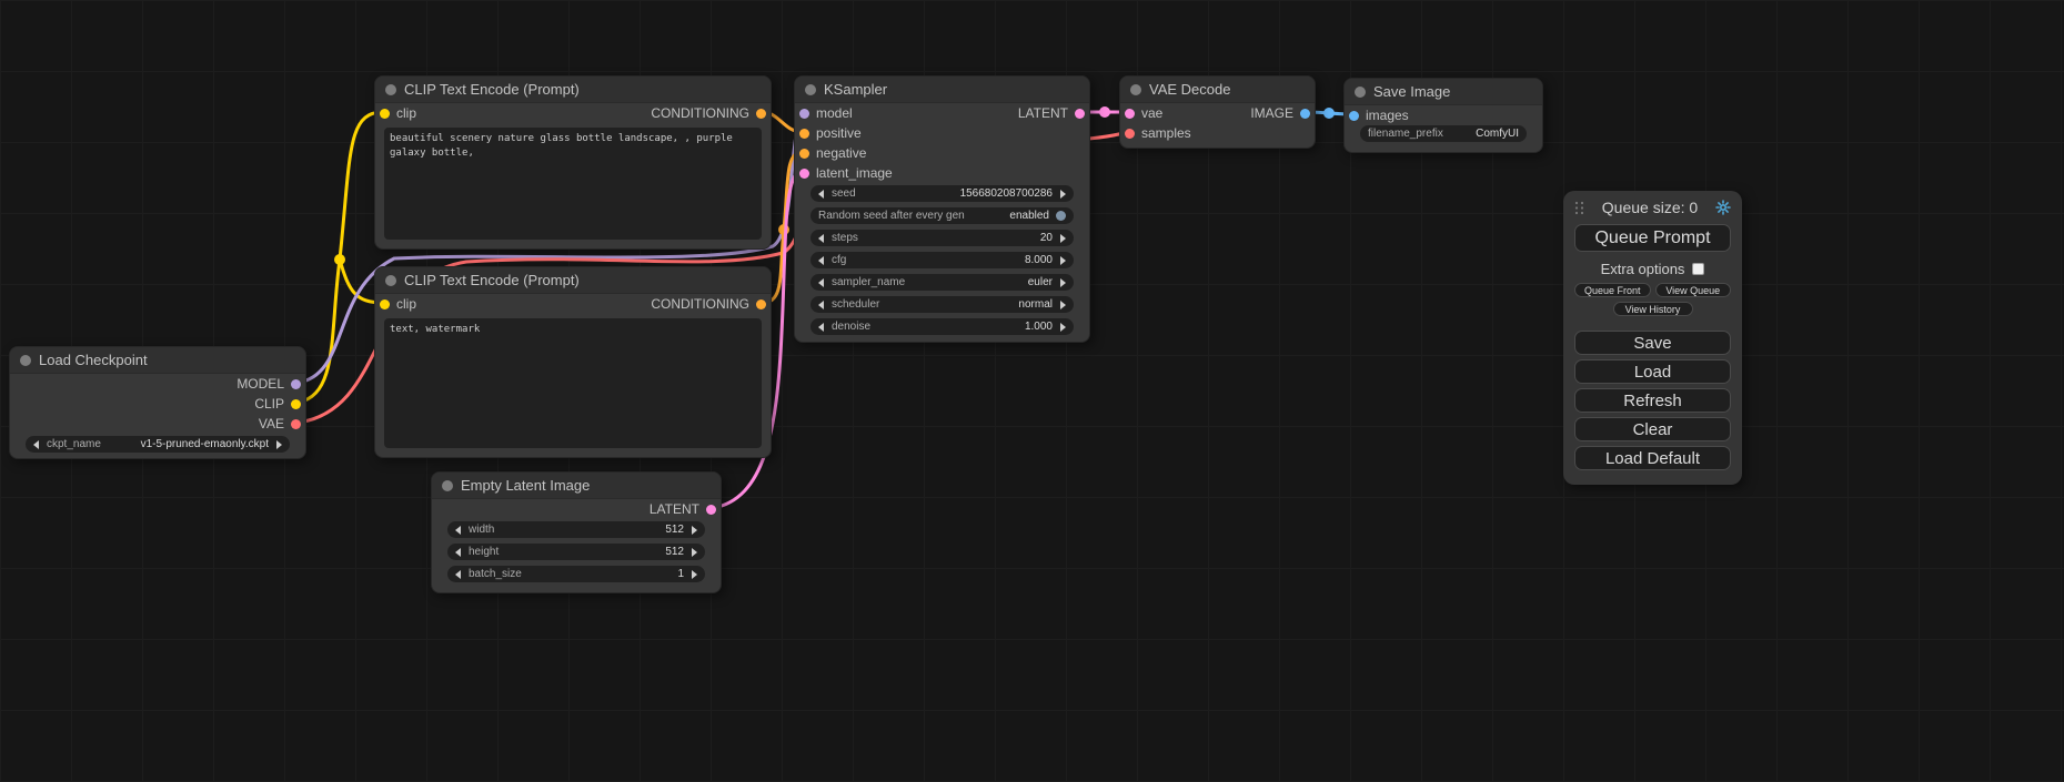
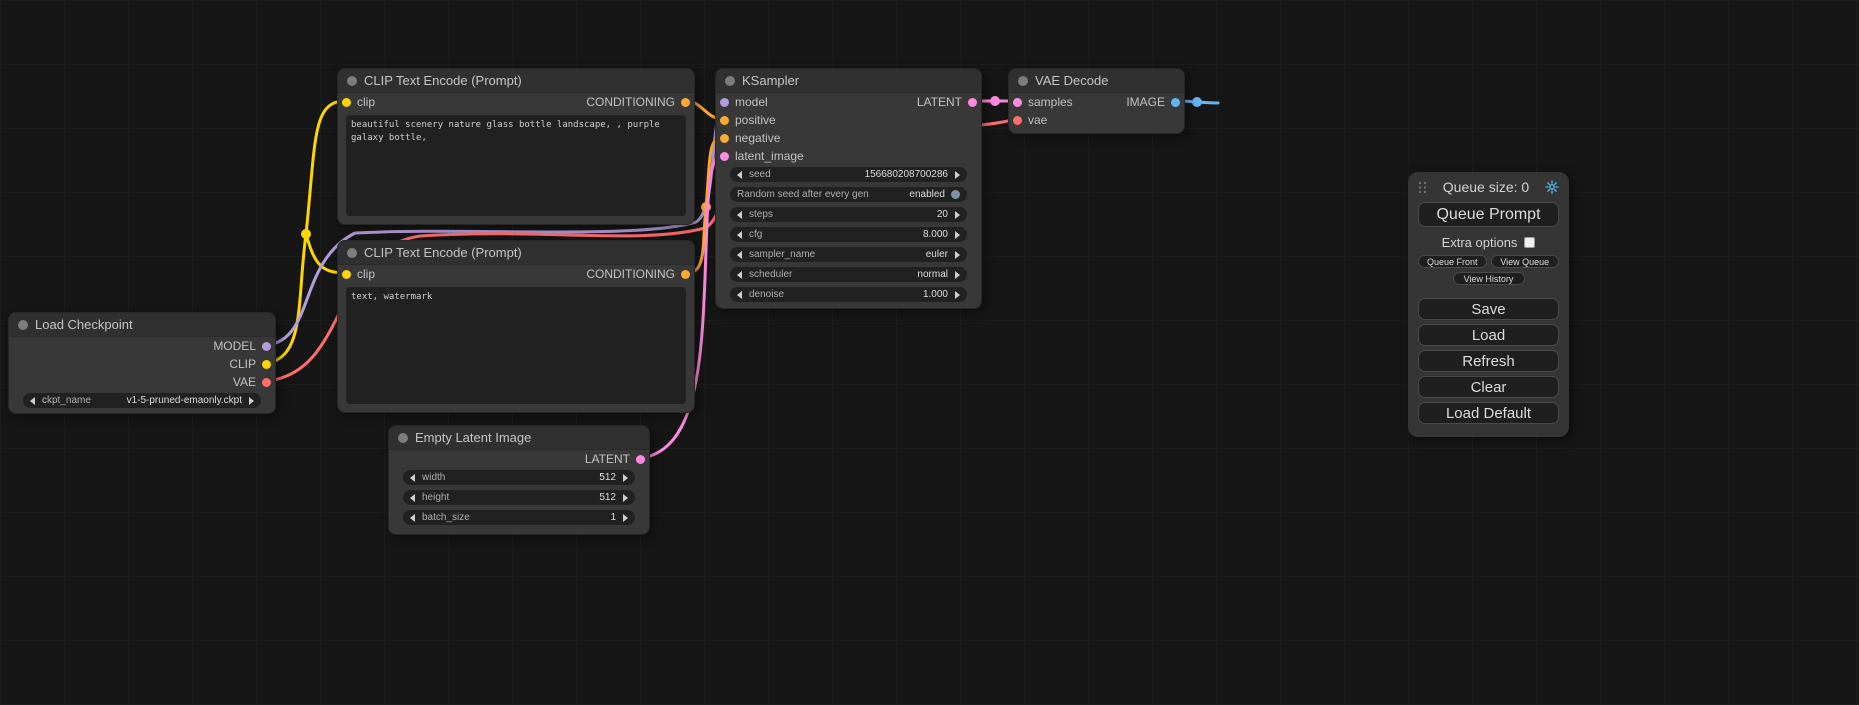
  Load Checkpoint
  MODEL
  CLIP
  VAE
  ckpt_name
  v1-5-pruned-emaonly.ckpt
  CLIP Text Encode (Prompt)
  clip
  CONDITIONING
  beautiful scenery nature glass bottle landscape, , purple galaxy bottle,
  CLIP Text Encode (Prompt)
  clip
  CONDITIONING
  text, watermark
  Empty Latent Image
  LATENT
  width
  512
  height
  512
  batch_size
  1
  KSampler
  model
  LATENT
  positive
  negative
  latent_image
  seed
  156680208700286
  Random seed after every gen
  enabled
  steps
  20
  cfg
  8.000
  sampler_name
  euler
  scheduler
  normal
  denoise
  1.000
  VAE Decode
- vae
+ samples
  IMAGE
- samples
+ vae
- Save Image
- images
- filename_prefix
- ComfyUI
  Queue size: 0
  Queue Prompt
  Extra options
  Queue Front
  View Queue
  View History
  Save
  Load
  Refresh
  Clear
  Load Default
